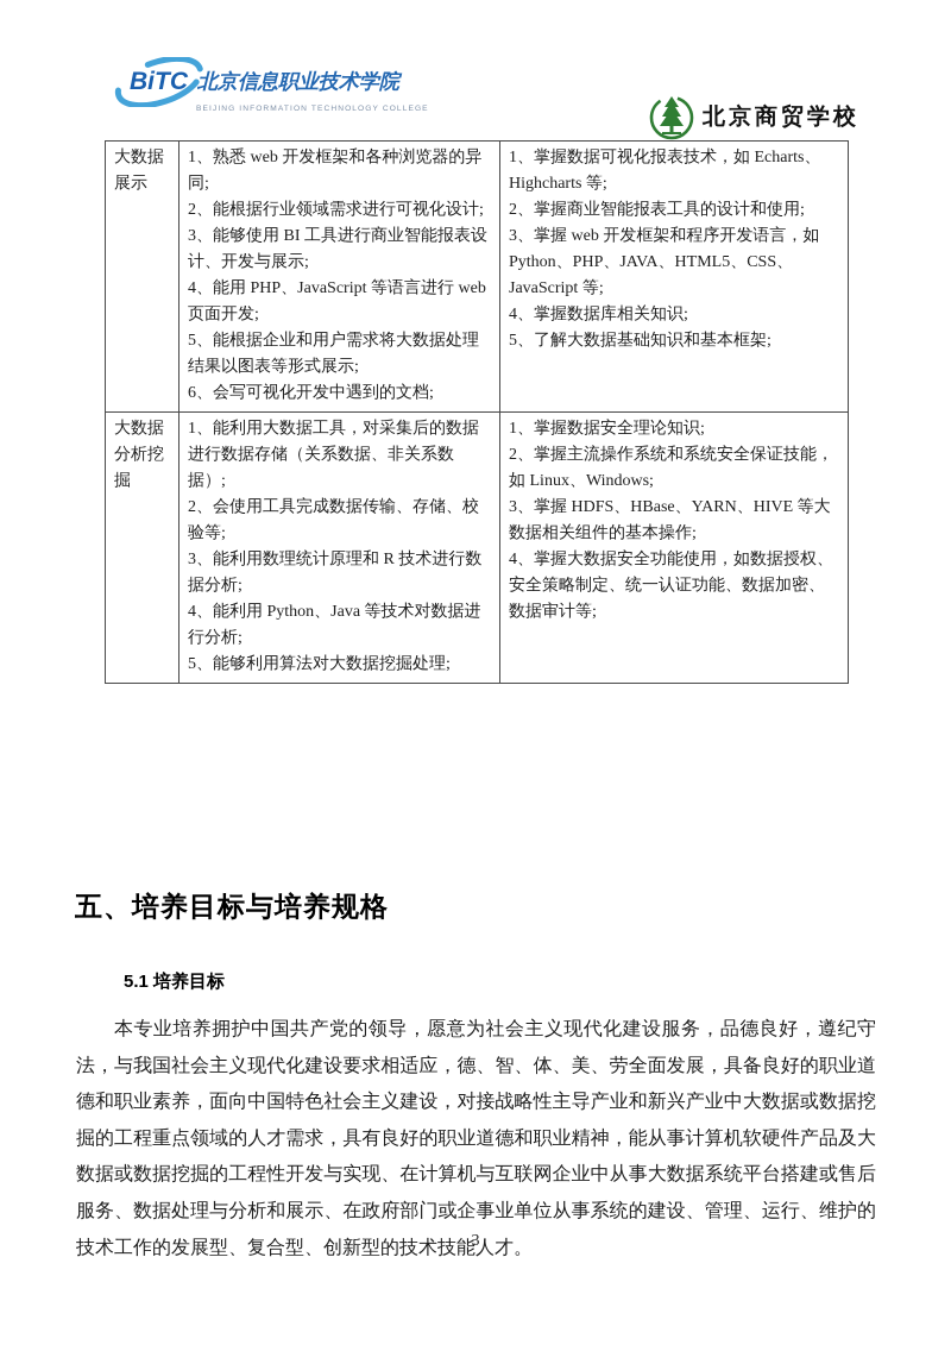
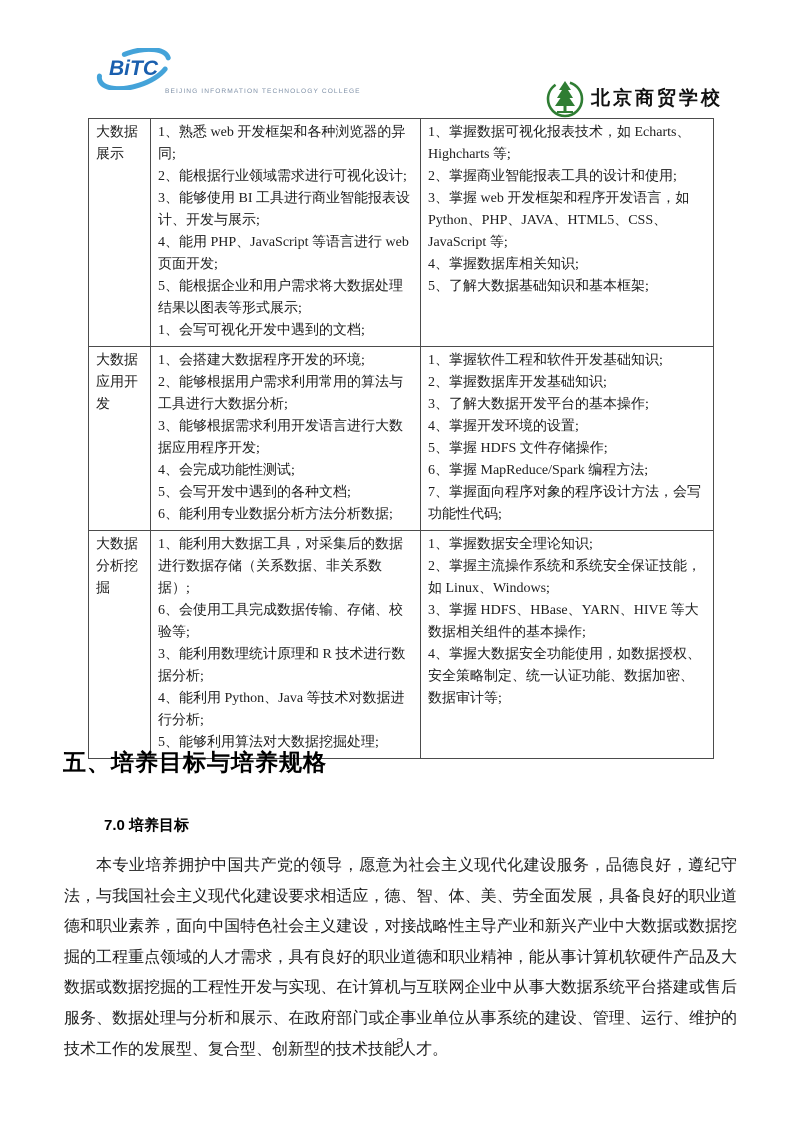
  BiTC
- 北京信息职业技术学院
  北京商贸学校
- 大数据展示	1、熟悉 web 开发框架和各种浏览器的异同;2、能根据行业领域需求进行可视化设计;3、能够使用 BI 工具进行商业智能报表设计、开发与展示;4、能用 PHP、JavaScript 等语言进行 web 页面开发;5、能根据企业和用户需求将大数据处理结果以图表等形式展示;6、会写可视化开发中遇到的文档;	1、掌握数据可视化报表技术，如 Echarts、Highcharts 等;2、掌握商业智能报表工具的设计和使用;3、掌握 web 开发框架和程序开发语言，如 Python、PHP、JAVA、HTML5、CSS、JavaScript 等;4、掌握数据库相关知识;5、了解大数据基础知识和基本框架;
+ 大数据展示	1、熟悉 web 开发框架和各种浏览器的异同;2、能根据行业领域需求进行可视化设计;3、能够使用 BI 工具进行商业智能报表设计、开发与展示;4、能用 PHP、JavaScript 等语言进行 web 页面开发;5、能根据企业和用户需求将大数据处理结果以图表等形式展示;1、会写可视化开发中遇到的文档;	1、掌握数据可视化报表技术，如 Echarts、Highcharts 等;2、掌握商业智能报表工具的设计和使用;3、掌握 web 开发框架和程序开发语言，如 Python、PHP、JAVA、HTML5、CSS、JavaScript 等;4、掌握数据库相关知识;5、了解大数据基础知识和基本框架;
+ 大数据应用开发	1、会搭建大数据程序开发的环境;2、能够根据用户需求利用常用的算法与工具进行大数据分析;3、能够根据需求利用开发语言进行大数据应用程序开发;4、会完成功能性测试;5、会写开发中遇到的各种文档;6、能利用专业数据分析方法分析数据;	1、掌握软件工程和软件开发基础知识;2、掌握数据库开发基础知识;3、了解大数据开发平台的基本操作;4、掌握开发环境的设置;5、掌握 HDFS 文件存储操作;6、掌握 MapReduce/Spark 编程方法;7、掌握面向程序对象的程序设计方法，会写功能性代码;
- 大数据分析挖掘	1、能利用大数据工具，对采集后的数据进行数据存储（关系数据、非关系数据）;2、会使用工具完成数据传输、存储、校验等;3、能利用数理统计原理和 R 技术进行数据分析;4、能利用 Python、Java 等技术对数据进行分析;5、能够利用算法对大数据挖掘处理;	1、掌握数据安全理论知识;2、掌握主流操作系统和系统安全保证技能，如 Linux、Windows;3、掌握 HDFS、HBase、YARN、HIVE 等大数据相关组件的基本操作;4、掌握大数据安全功能使用，如数据授权、安全策略制定、统一认证功能、数据加密、数据审计等;
+ 大数据分析挖掘	1、能利用大数据工具，对采集后的数据进行数据存储（关系数据、非关系数据）;6、会使用工具完成数据传输、存储、校验等;3、能利用数理统计原理和 R 技术进行数据分析;4、能利用 Python、Java 等技术对数据进行分析;5、能够利用算法对大数据挖掘处理;	1、掌握数据安全理论知识;2、掌握主流操作系统和系统安全保证技能，如 Linux、Windows;3、掌握 HDFS、HBase、YARN、HIVE 等大数据相关组件的基本操作;4、掌握大数据安全功能使用，如数据授权、安全策略制定、统一认证功能、数据加密、数据审计等;
  五、培养目标与培养规格
- 5.1 培养目标
+ 7.0 培养目标
  本专业培养拥护中国共产党的领导，愿意为社会主义现代化建设服务，品德良好，遵纪守法，与我国社会主义现代化建设要求相适应，德、智、体、美、劳全面发展，具备良好的职业道德和职业素养，面向中国特色社会主义建设，对接战略性主导产业和新兴产业中大数据或数据挖掘的工程重点领域的人才需求，具有良好的职业道德和职业精神，能从事计算机软硬件产品及大数据或数据挖掘的工程性开发与实现、在计算机与互联网企业中从事大数据系统平台搭建或售后服务、数据处理与分析和展示、在政府部门或企事业单位从事系统的建设、管理、运行、维护的技术工作的发展型、复合型、创新型的技术技能人才。
  3
